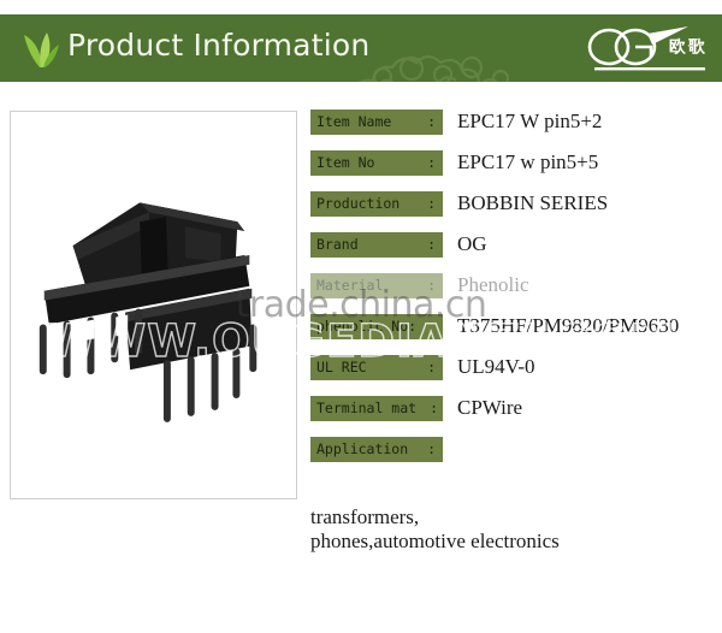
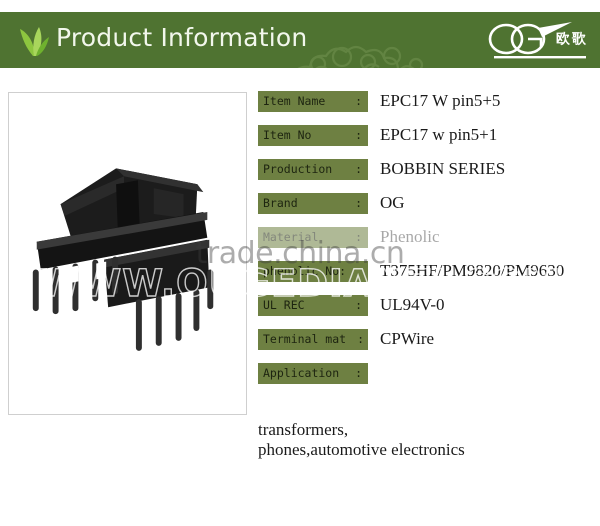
  Product Information
  欧歌
  Item Name
  :
- EPC17 W pin5+2
+ EPC17 W pin5+5
  Item No
  :
- EPC17 w pin5+5
+ EPC17 w pin5+1
  Production
  :
  BOBBIN SERIES
  Brand
  :
  OG
  Material
  :
  Phenolic
  phenolic No:
  T375HF/PM9820/PM9630
  UL REC
  :
  UL94V-0
  Terminal mat
  :
  CPWire
  Application
  :
  transformers,
  phones,automotive electronics
  trade.china.cn
  WWW.OUGEDIANZI.COM
